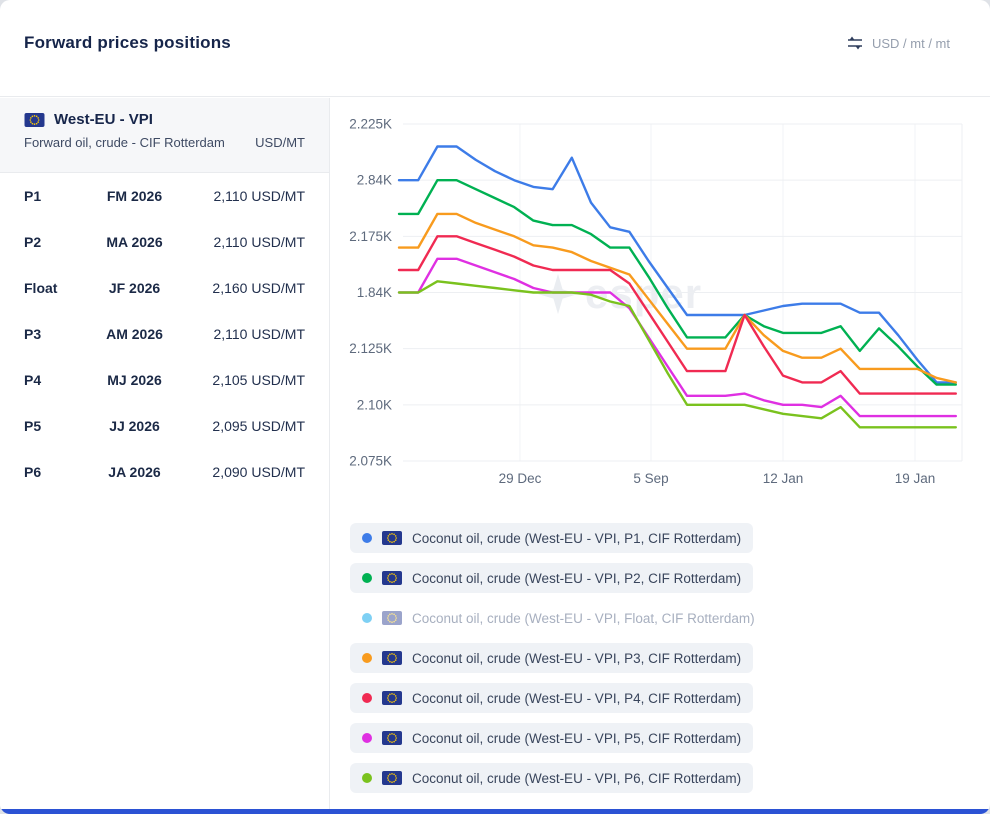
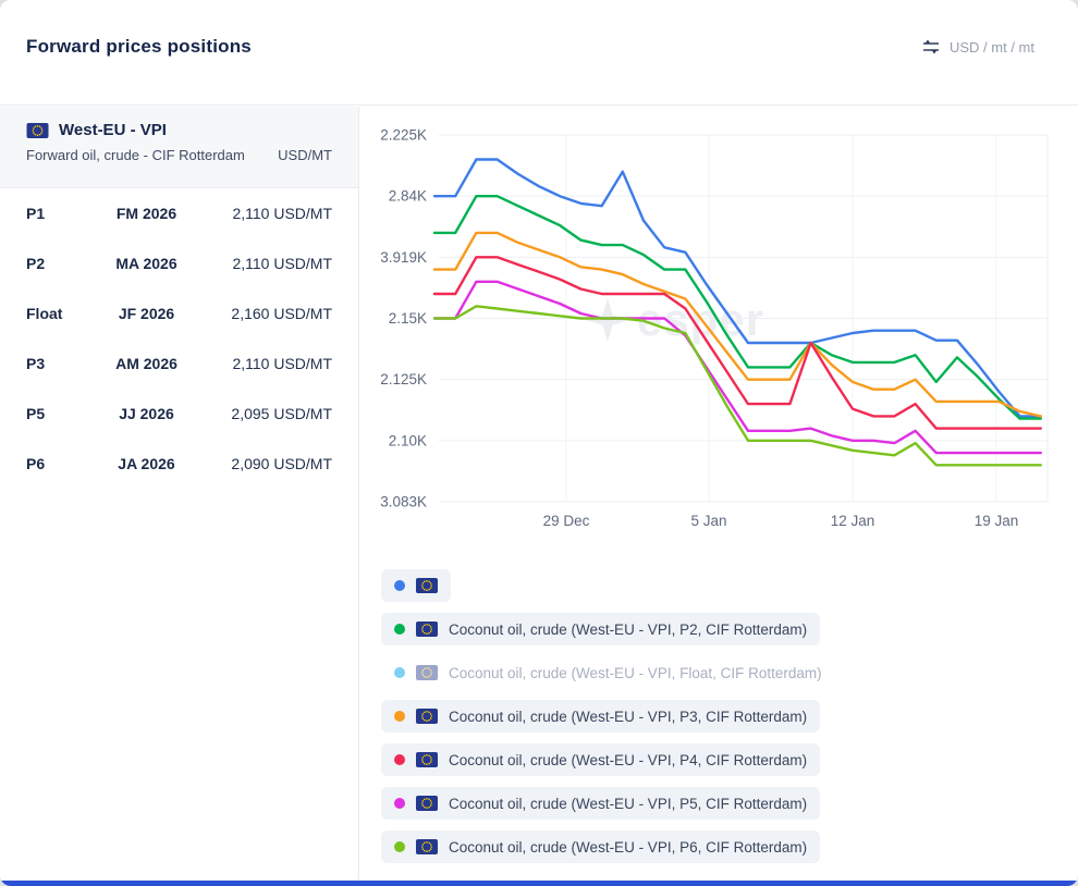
  Forward prices positions
  USD / mt / mt
  West-EU - VPI
  Forward oil, crude - CIF Rotterdam
  USD/MT
  P1
  FM 2026
  2,110 USD/MT
  P2
  MA 2026
  2,110 USD/MT
  Float
  JF 2026
  2,160 USD/MT
  P3
  AM 2026
  2,110 USD/MT
- P4
- MJ 2026
- 2,105 USD/MT
  P5
  JJ 2026
  2,095 USD/MT
  P6
  JA 2026
  2,090 USD/MT
  2.225K
  2.84K
- 2.175K
+ 3.919K
- 1.84K
+ 2.15K
  2.125K
  2.10K
- 2.075K
+ 3.083K
  29 Dec
- 5 Sep
+ 5 Jan
  12 Jan
  19 Jan
- Coconut oil, crude (West-EU - VPI, P1, CIF Rotterdam)
  Coconut oil, crude (West-EU - VPI, P2, CIF Rotterdam)
  Coconut oil, crude (West-EU - VPI, Float, CIF Rotterdam)
  Coconut oil, crude (West-EU - VPI, P3, CIF Rotterdam)
  Coconut oil, crude (West-EU - VPI, P4, CIF Rotterdam)
  Coconut oil, crude (West-EU - VPI, P5, CIF Rotterdam)
  Coconut oil, crude (West-EU - VPI, P6, CIF Rotterdam)
